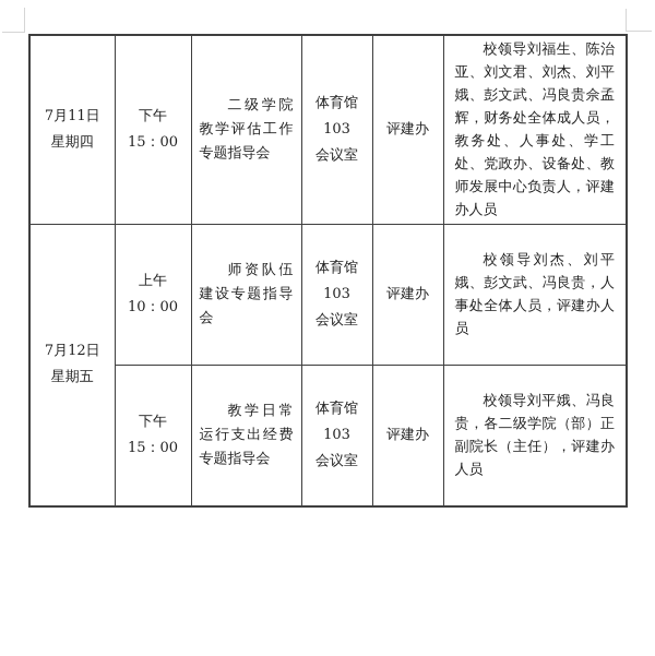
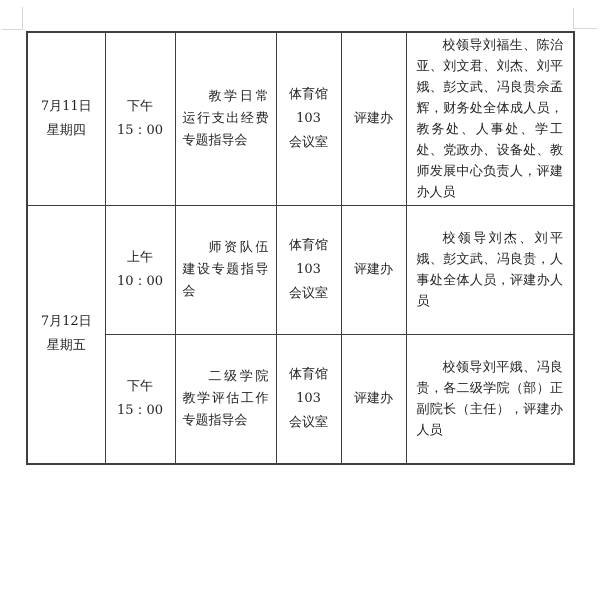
- 7月11日 星期四	下午 15：00	二级学院教学评估工作专题指导会	体育馆 103 会议室	评建办	校领导刘福生、陈治亚、刘文君、刘杰、刘平娥、彭文武、冯良贵佘孟辉，财务处全体成人员，教务处、人事处、学工处、党政办、设备处、教师发展中心负责人，评建办人员
+ 7月11日 星期四	下午 15：00	教学日常运行支出经费专题指导会	体育馆 103 会议室	评建办	校领导刘福生、陈治亚、刘文君、刘杰、刘平娥、彭文武、冯良贵佘孟辉，财务处全体成人员，教务处、人事处、学工处、党政办、设备处、教师发展中心负责人，评建办人员
  7月12日 星期五	上午 10：00	师资队伍建设专题指导会	体育馆 103 会议室	评建办	校领导刘杰、刘平娥、彭文武、冯良贵，人事处全体人员，评建办人员
- 下午 15：00	教学日常运行支出经费专题指导会	体育馆 103 会议室	评建办	校领导刘平娥、冯良贵，各二级学院（部）正副院长（主任），评建办人员
+ 下午 15：00	二级学院教学评估工作专题指导会	体育馆 103 会议室	评建办	校领导刘平娥、冯良贵，各二级学院（部）正副院长（主任），评建办人员
